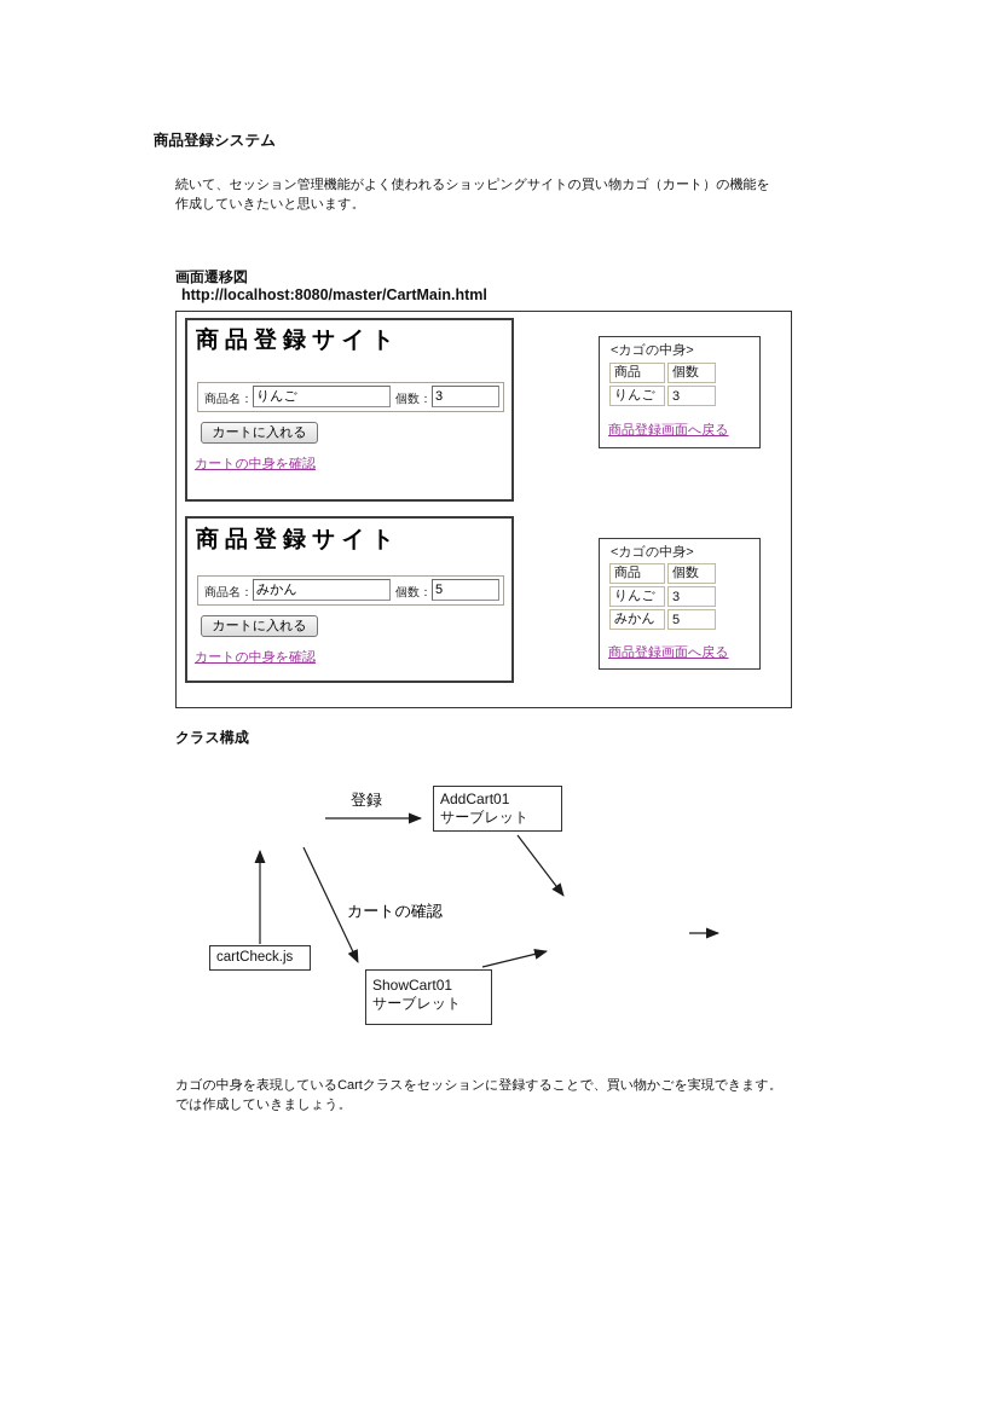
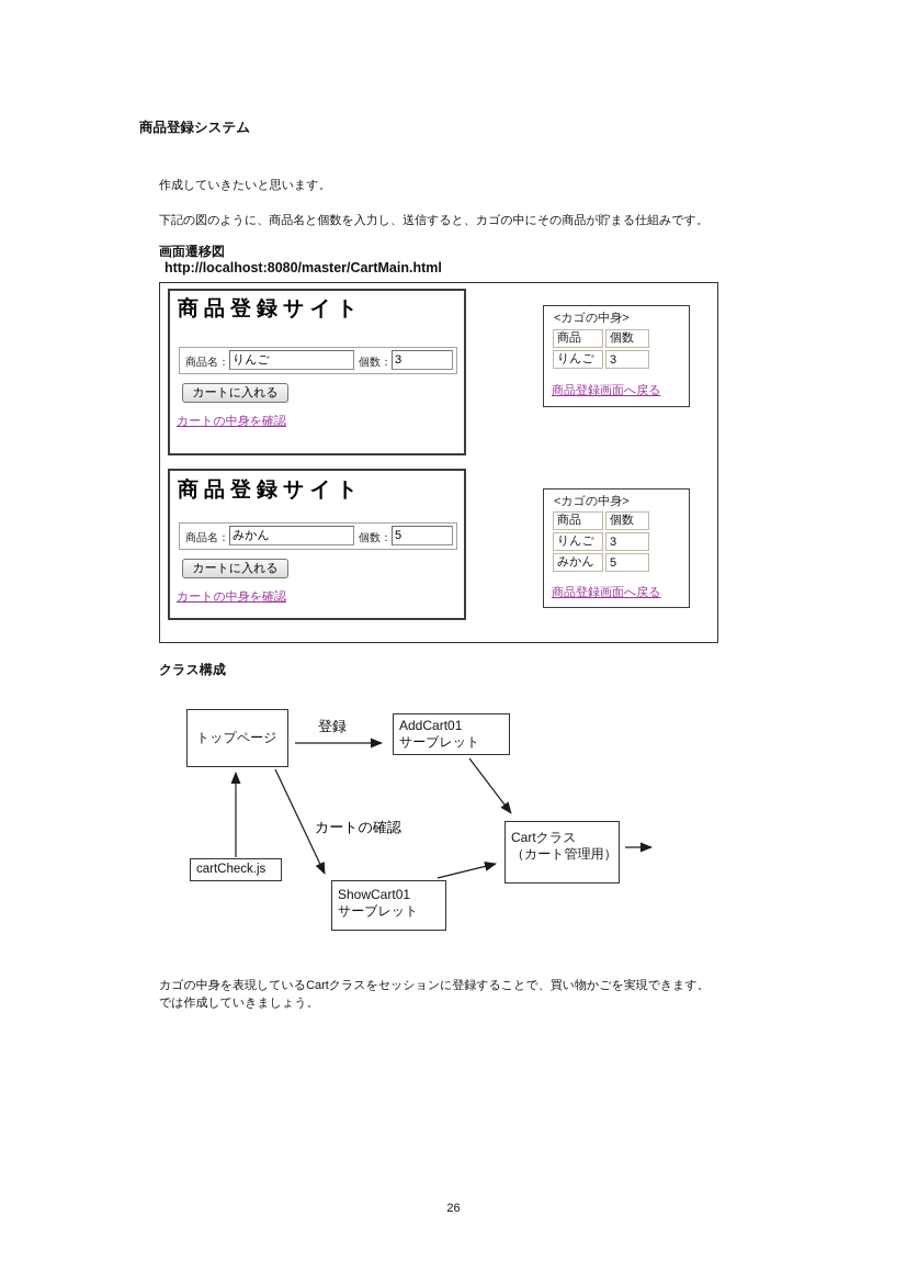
  商品登録システム
- 続いて、セッション管理機能がよく使われるショッピングサイトの買い物カゴ（カート）の機能を
  作成していきたいと思います。
+ 下記の図のように、商品名と個数を入力し、送信すると、カゴの中にその商品が貯まる仕組みです。
  画面遷移図
  http://localhost:8080/master/CartMain.html
  商品登録サイト
  商品名：
  りんご
  個数：
  3
  カートに入れる
  カートの中身を確認
  <カゴの中身>
  商品	個数
  りんご	3
  商品登録画面へ戻る
  商品登録サイト
  商品名：
  みかん
  個数：
  5
  カートに入れる
  カートの中身を確認
  <カゴの中身>
  商品	個数
  りんご	3
  みかん	5
  商品登録画面へ戻る
  クラス構成
+ トップページ
  AddCart01
  サーブレット
+ Cartクラス
+ （カート管理用）
  cartCheck.js
  ShowCart01
  サーブレット
  登録
  カートの確認
  カゴの中身を表現しているCartクラスをセッションに登録することで、買い物かごを実現できます。
  では作成していきましょう。
+ 26
